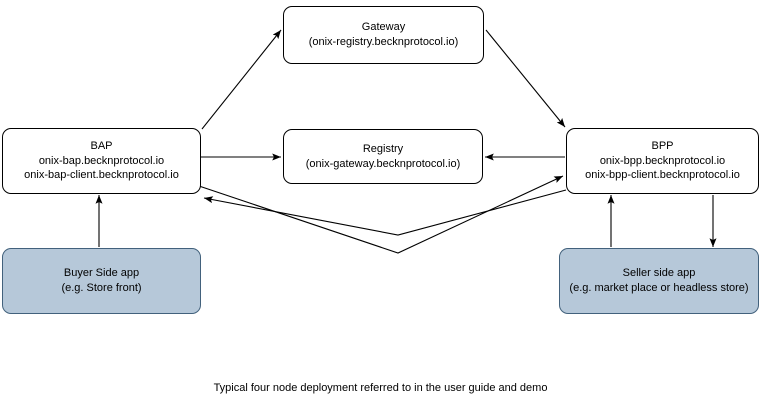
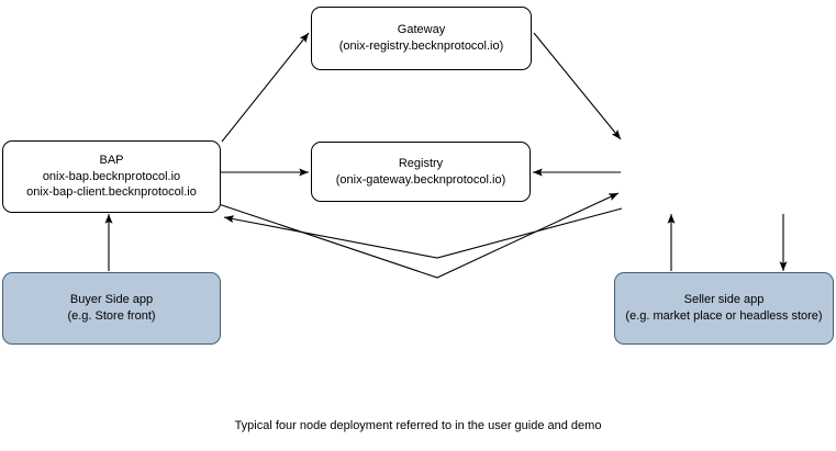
  Gateway
  (onix-registry.becknprotocol.io)
  BAP
  onix-bap.becknprotocol.io
  onix-bap-client.becknprotocol.io
  Registry
  (onix-gateway.becknprotocol.io)
- BPP
- onix-bpp.becknprotocol.io
- onix-bpp-client.becknprotocol.io
  Buyer Side app
  (e.g. Store front)
  Seller side app
  (e.g. market place or headless store)
  Typical four node deployment referred to in the user guide and demo
